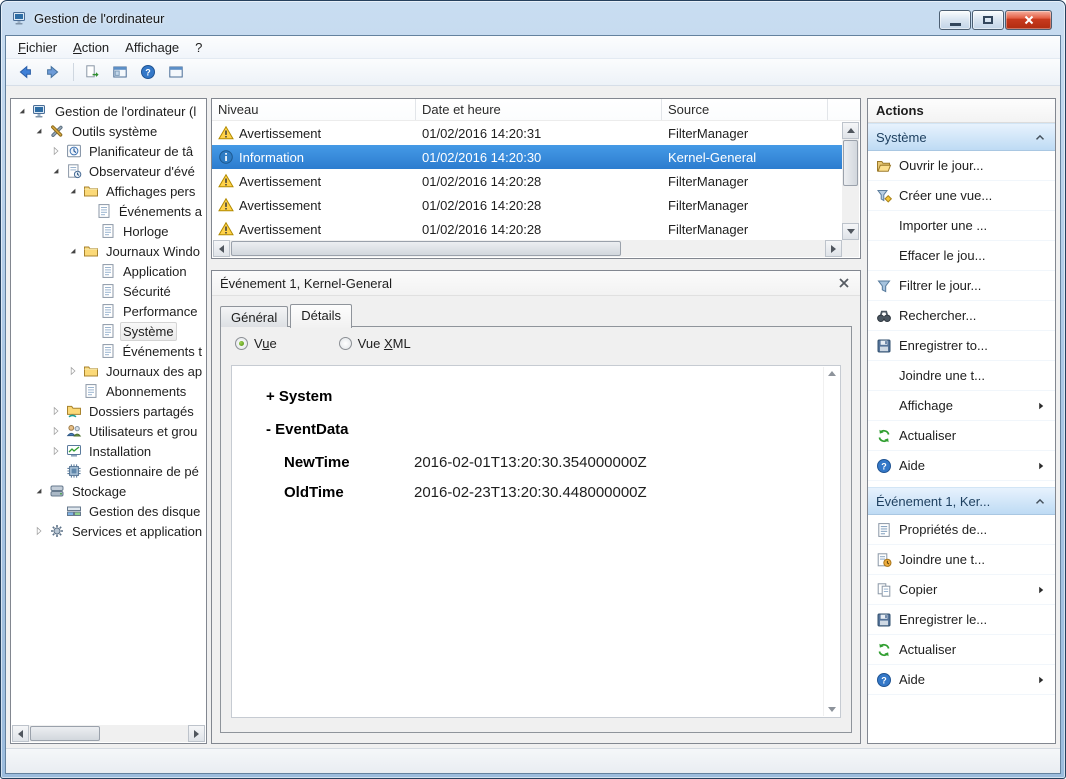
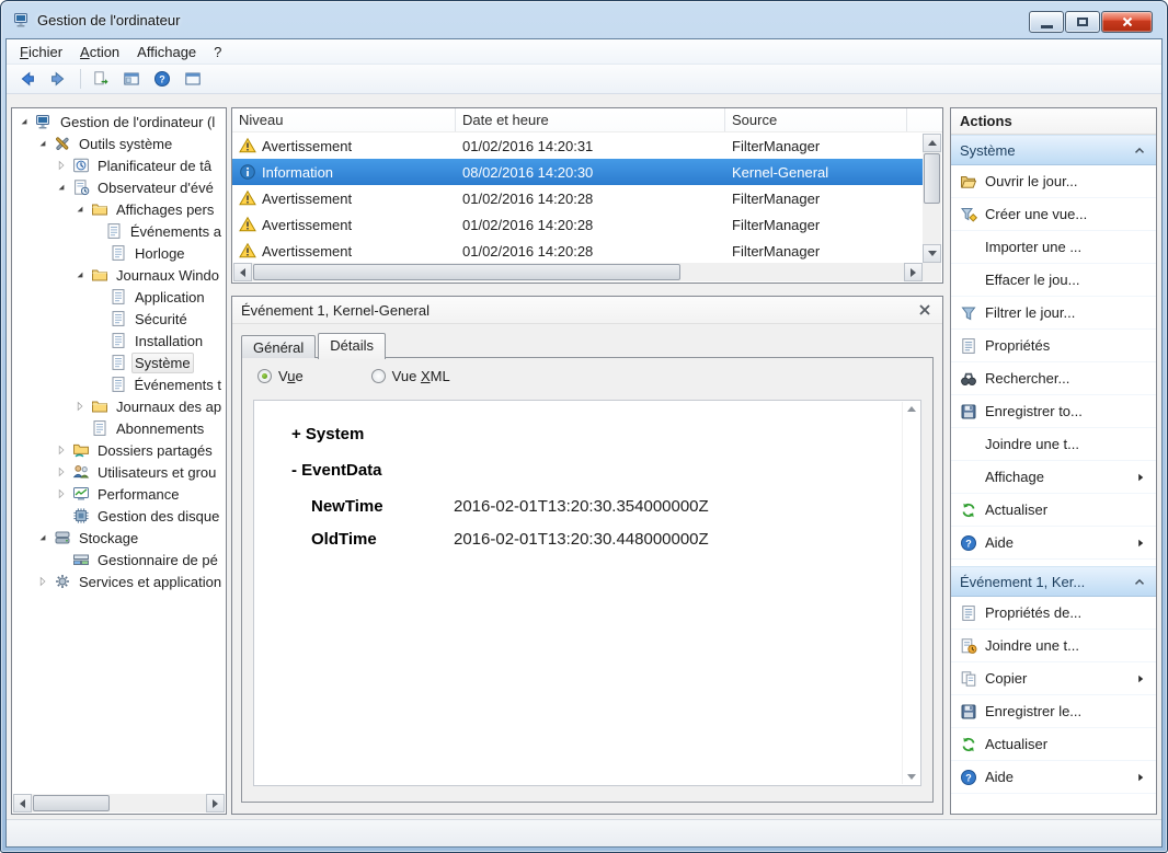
  Gestion de l'ordinateur
  Fichier
  Action
  Affichage
  ?
  ?
  Gestion de l'ordinateur (l
  Outils système
  Planificateur de tâ
  Observateur d'évé
  Affichages pers
  Événements a
  Horloge
  Journaux Windo
  Application
  Sécurité
- Performance
+ Installation
  Système
  Événements t
  Journaux des ap
  Abonnements
  Dossiers partagés
  Utilisateurs et grou
- Installation
+ Performance
- Gestionnaire de pé
+ Gestion des disque
  Stockage
- Gestion des disque
+ Gestionnaire de pé
  Services et application
  Niveau
  Date et heure
  Source
  Avertissement
  01/02/2016 14:20:31
  FilterManager
  Information
- 01/02/2016 14:20:30
+ 08/02/2016 14:20:30
  Kernel-General
  Avertissement
  01/02/2016 14:20:28
  FilterManager
  Avertissement
  01/02/2016 14:20:28
  FilterManager
  Avertissement
  01/02/2016 14:20:28
  FilterManager
  Événement 1, Kernel-General
  Général
  Détails
  Vue
  Vue XML
  + System
  - EventData
  NewTime 2016-02-01T13:20:30.354000000Z
- OldTime 2016-02-23T13:20:30.448000000Z
+ OldTime 2016-02-01T13:20:30.448000000Z
  Actions
  Système
  Ouvrir le jour...
  Créer une vue...
  Importer une ...
  Effacer le jou...
  Filtrer le jour...
+ Propriétés
  Rechercher...
  Enregistrer to...
  Joindre une t...
  Affichage
  Actualiser
  ?
  Aide
  Événement 1, Ker...
  Propriétés de...
  Joindre une t...
  Copier
  Enregistrer le...
  Actualiser
  ?
  Aide
